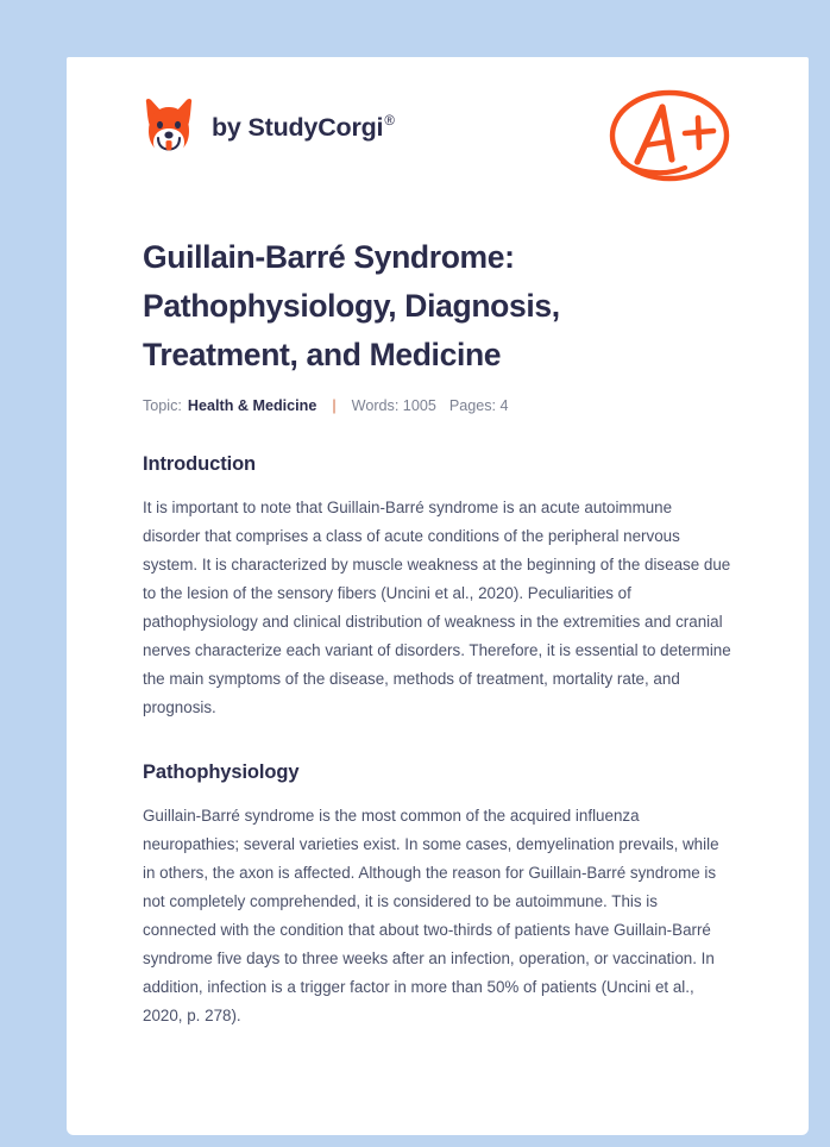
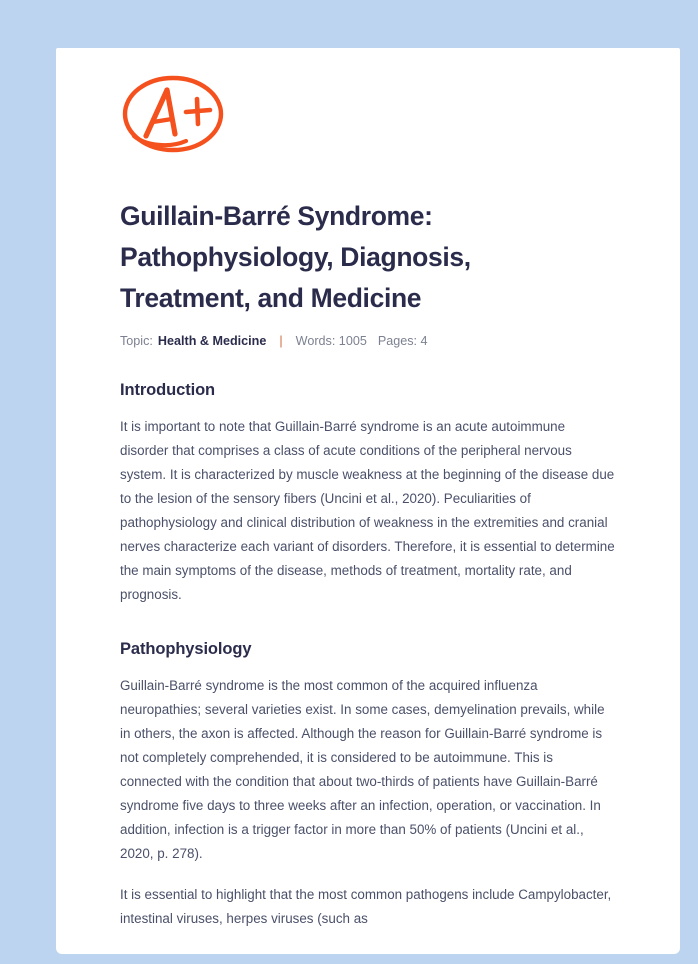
- by StudyCorgi®
  Guillain-Barré Syndrome: Pathophysiology, Diagnosis, Treatment, and Medicine
  Topic:
  Health & Medicine
  |
  Words: 1005
  Pages: 4
  Introduction
  It is important to note that Guillain-Barré syndrome is an acute autoimmune disorder that comprises a class of acute conditions of the peripheral nervous system. It is characterized by muscle weakness at the beginning of the disease due to the lesion of the sensory fibers (Uncini et al., 2020). Peculiarities of pathophysiology and clinical distribution of weakness in the extremities and cranial nerves characterize each variant of disorders. Therefore, it is essential to determine the main symptoms of the disease, methods of treatment, mortality rate, and prognosis.
  Pathophysiology
  Guillain-Barré syndrome is the most common of the acquired influenza neuropathies; several varieties exist. In some cases, demyelination prevails, while in others, the axon is affected. Although the reason for Guillain-Barré syndrome is not completely comprehended, it is considered to be autoimmune. This is connected with the condition that about two-thirds of patients have Guillain-Barré syndrome five days to three weeks after an infection, operation, or vaccination. In addition, infection is a trigger factor in more than 50% of patients (Uncini et al., 2020, p. 278).
+ It is essential to highlight that the most common pathogens include Campylobacter, intestinal viruses, herpes viruses (such as
